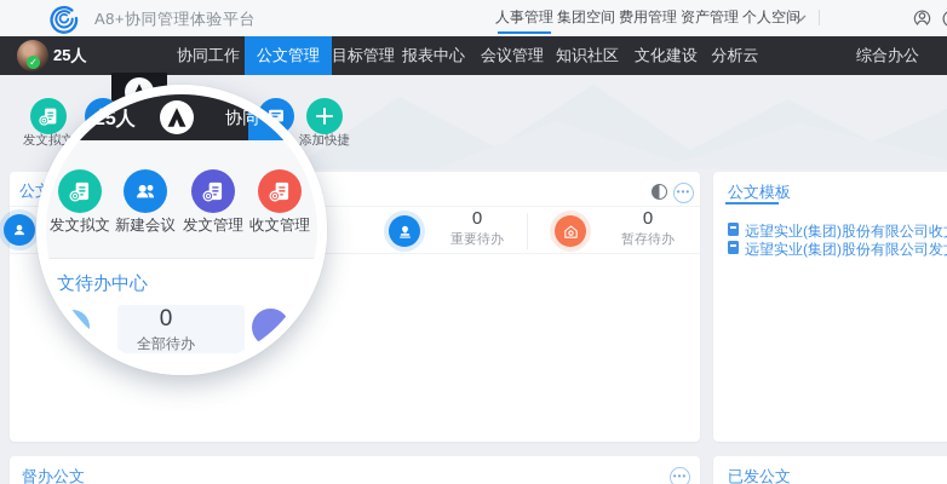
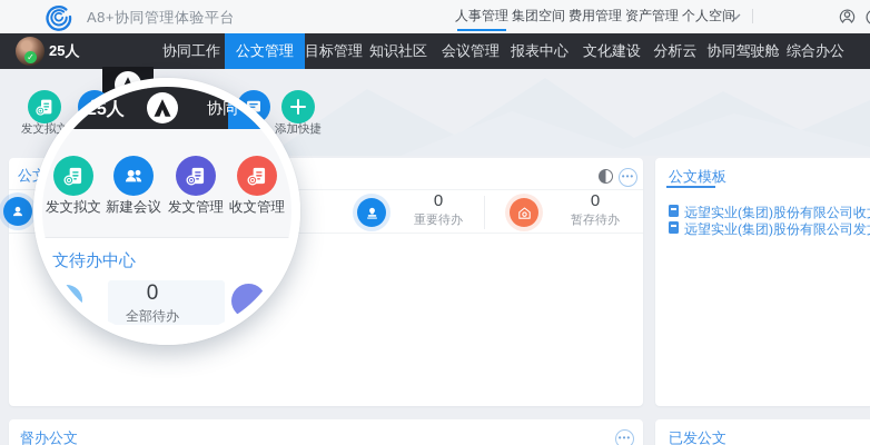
  A8+协同管理体验平台
  人事管理
  集团空间
  费用管理
  资产管理
  个人空间
  ✓
  25人
  协同工作
  公文管理
  目标管理
- 报表中心
+ 知识社区
  会议管理
- 知识社区
+ 报表中心
  文化建设
  分析云
+ 协同驾驶舱
  综合办公
  加快捷
  公文
  •••
  0
  重要待办
  0
  暂存待办
  公文模板
  远望实业(集团)股份有限公司收
  远望实业(集团)股份有限公司发
  督办公文
  •••
  已发公文
  25人
  协同
  发文拟文
  新建会议
  发文管理
  收文管理
  公文待办中心
  0
  全部待办
